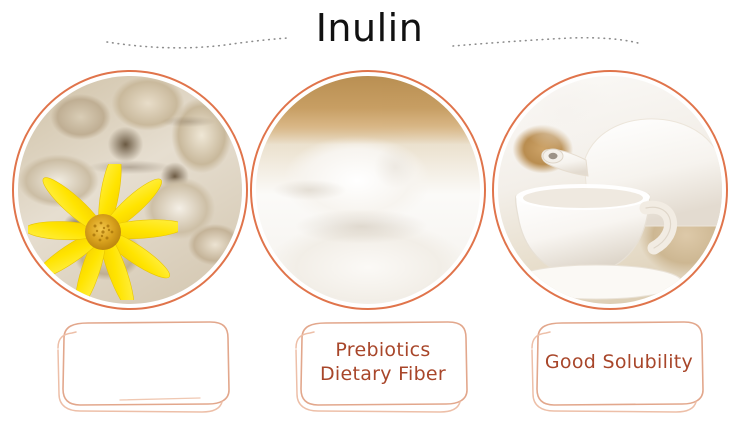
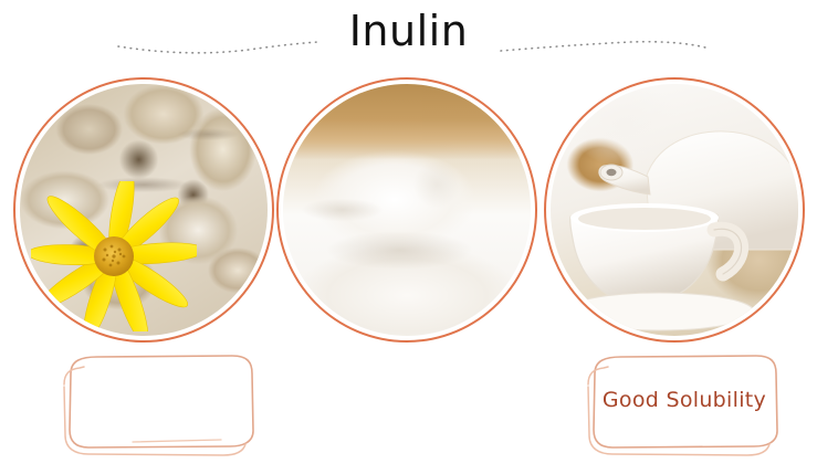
  Inulin
- Prebiotics
- Dietary Fiber
  Good Solubility
